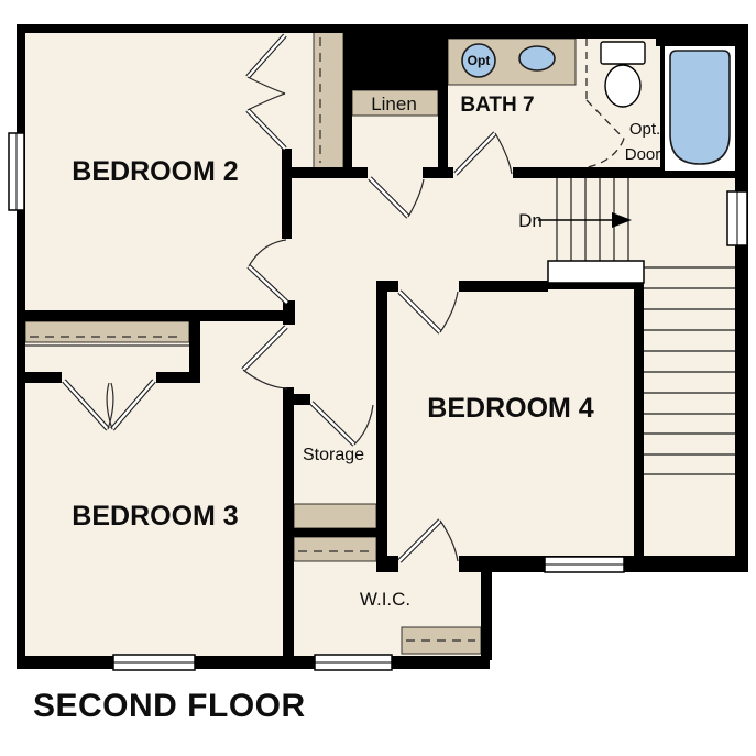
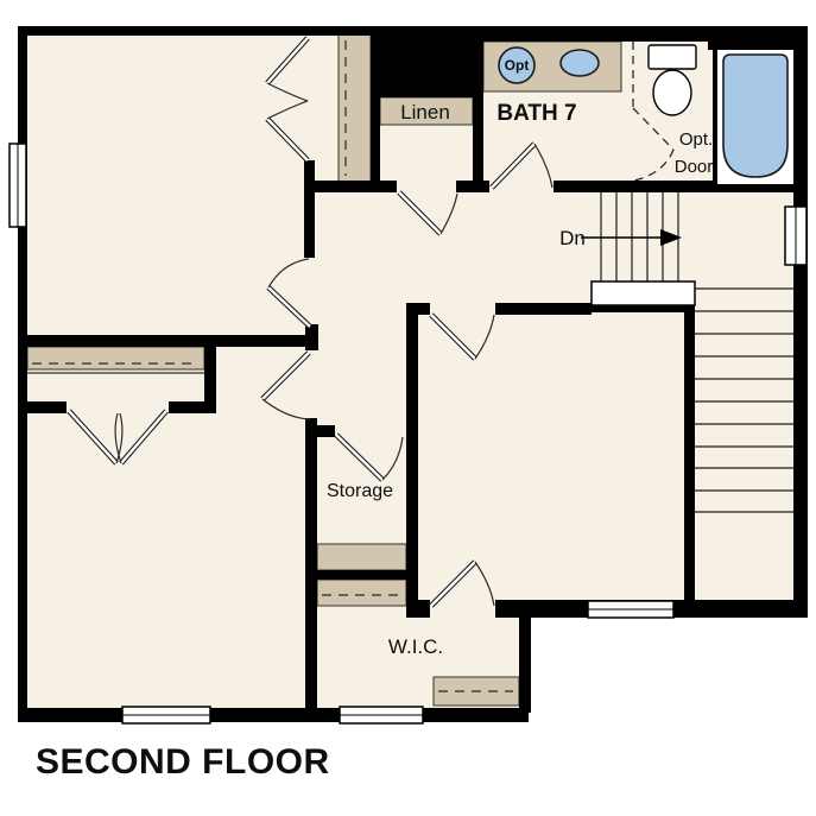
- BEDROOM 2
- BEDROOM 3
- BEDROOM 4
  BATH 7
  Linen
  Storage
  W.I.C.
  Dn
  Opt.
  Door
  Opt
  SECOND FLOOR
